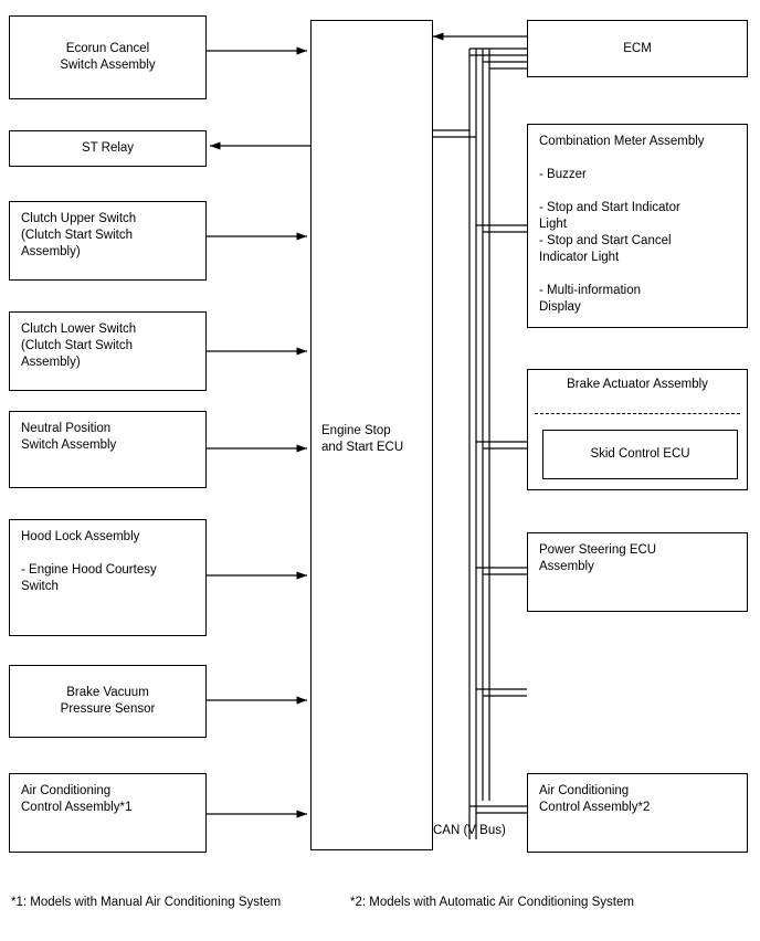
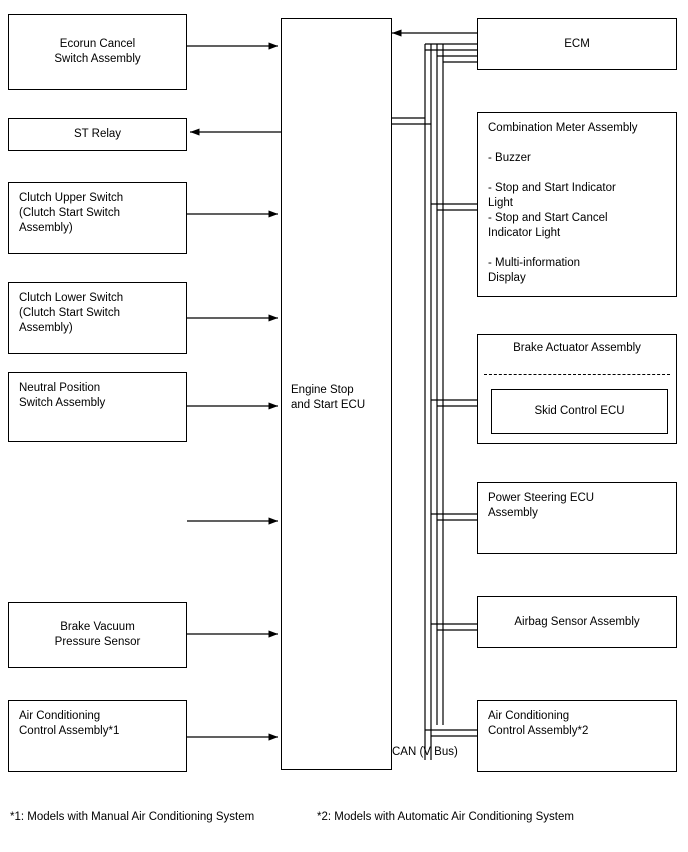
  Engine Stop
  and Start ECU
  CAN (V Bus)
  Ecorun Cancel
  Switch Assembly
  ST Relay
  Clutch Upper Switch
  (Clutch Start Switch
  Assembly)
  Clutch Lower Switch
  (Clutch Start Switch
  Assembly)
  Neutral Position
  Switch Assembly
- Hood Lock Assembly
- - Engine Hood Courtesy
- Switch
  Brake Vacuum
  Pressure Sensor
  Air Conditioning
  Control Assembly*1
  ECM
  Combination Meter Assembly
  - Buzzer
  - Stop and Start Indicator
  Light
  - Stop and Start Cancel
  Indicator Light
  - Multi-information
  Display
  Brake Actuator Assembly
  Skid Control ECU
  Power Steering ECU
  Assembly
+ Airbag Sensor Assembly
  Air Conditioning
  Control Assembly*2
  *1: Models with Manual Air Conditioning System
  *2: Models with Automatic Air Conditioning System
